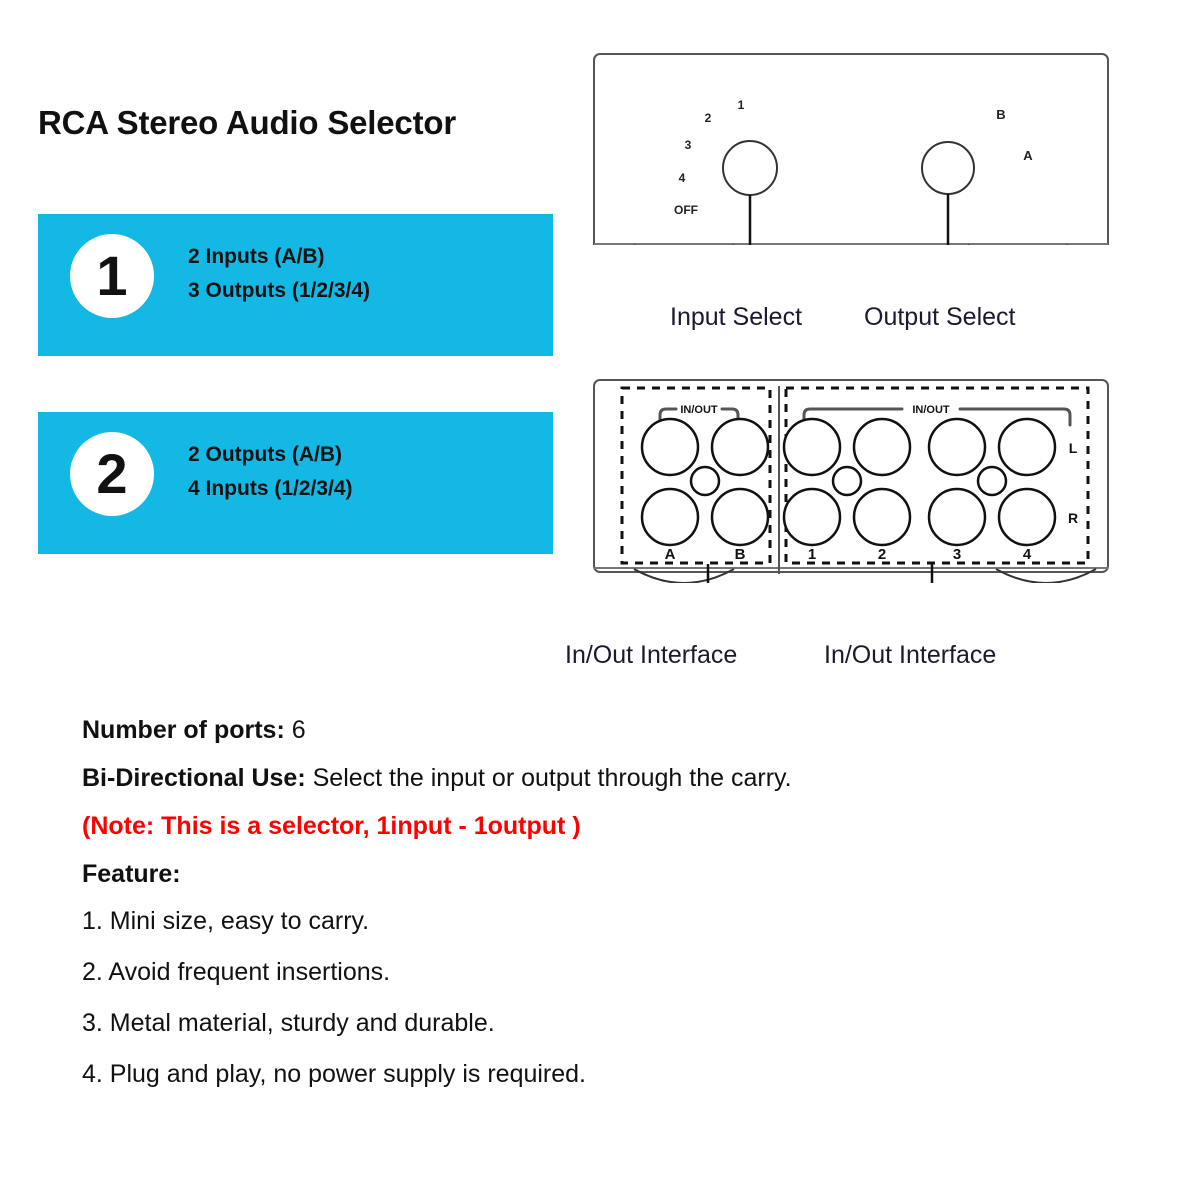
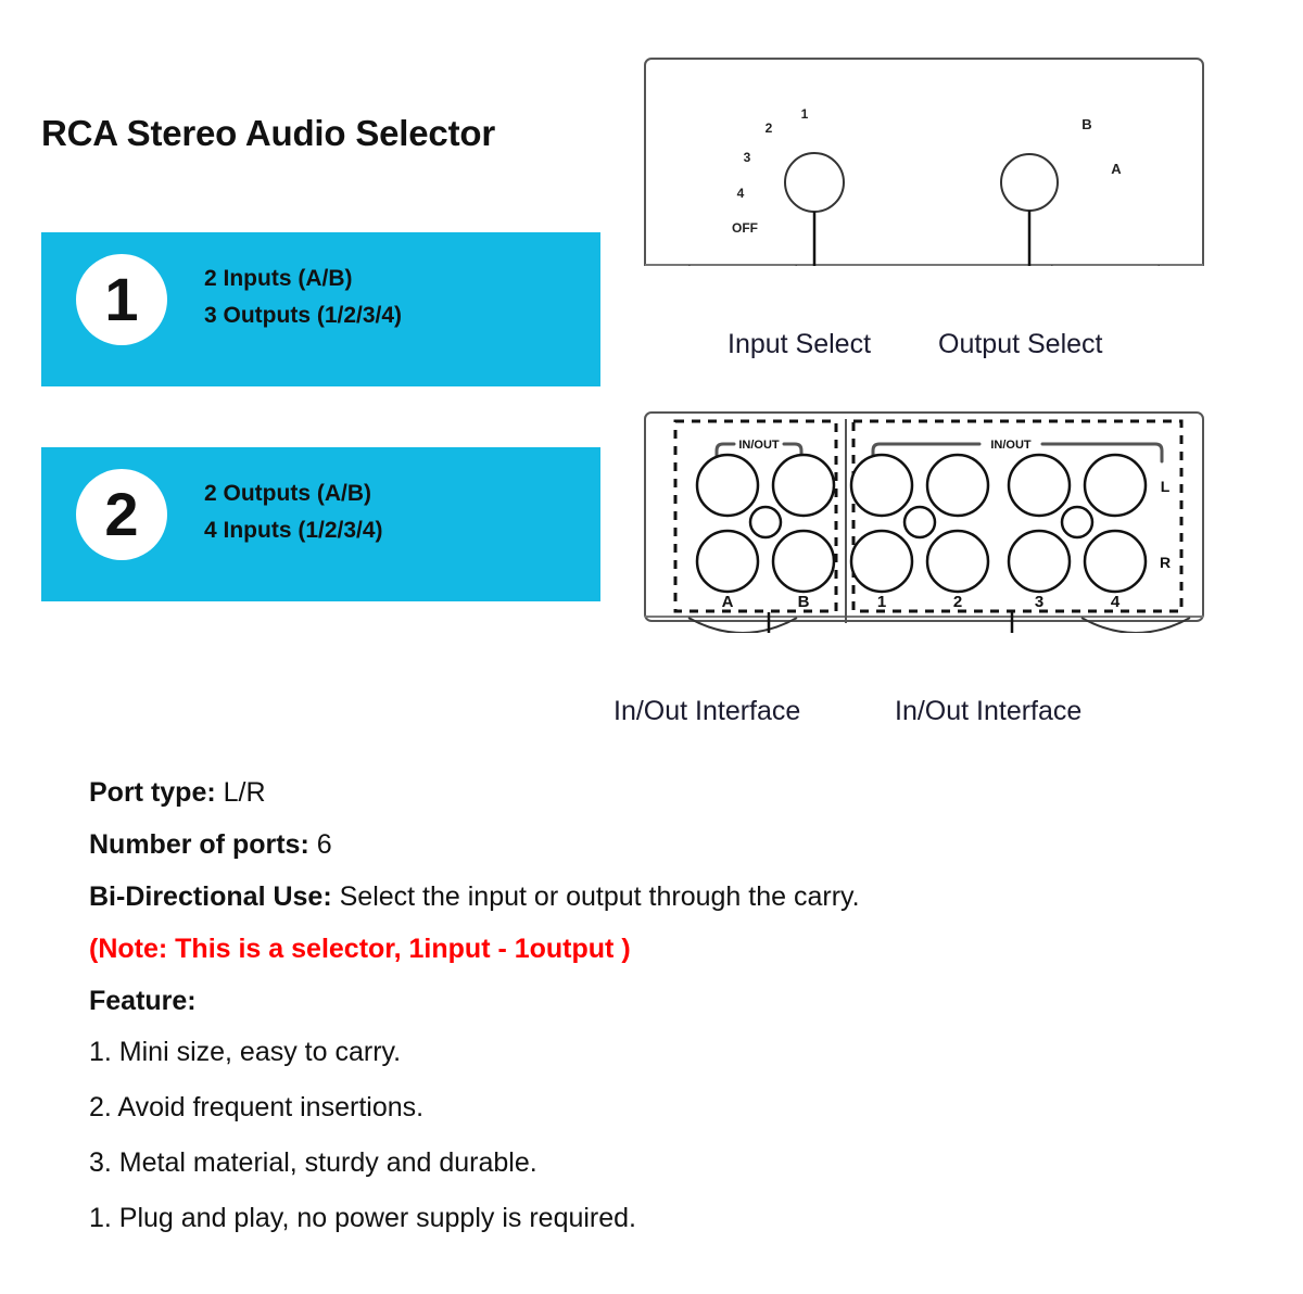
  RCA Stereo Audio Selector
  1
  2 Inputs (A/B)
  3 Outputs (1/2/3/4)
  2
  2 Outputs (A/B)
  4 Inputs (1/2/3/4)
  1
  2
  3
  4
  OFF
  B
  A
  Input Select
  Output Select
  IN/OUT
  IN/OUT
  A
  B
  1
  2
  3
  4
  L
  R
  In/Out Interface
  In/Out Interface
+ Port type: L/R
  Number of ports: 6
  Bi-Directional Use: Select the input or output through the carry.
  (Note: This is a selector, 1input - 1output )
  Feature:
  1. Mini size, easy to carry.
  2. Avoid frequent insertions.
  3. Metal material, sturdy and durable.
- 4. Plug and play, no power supply is required.
+ 1. Plug and play, no power supply is required.
